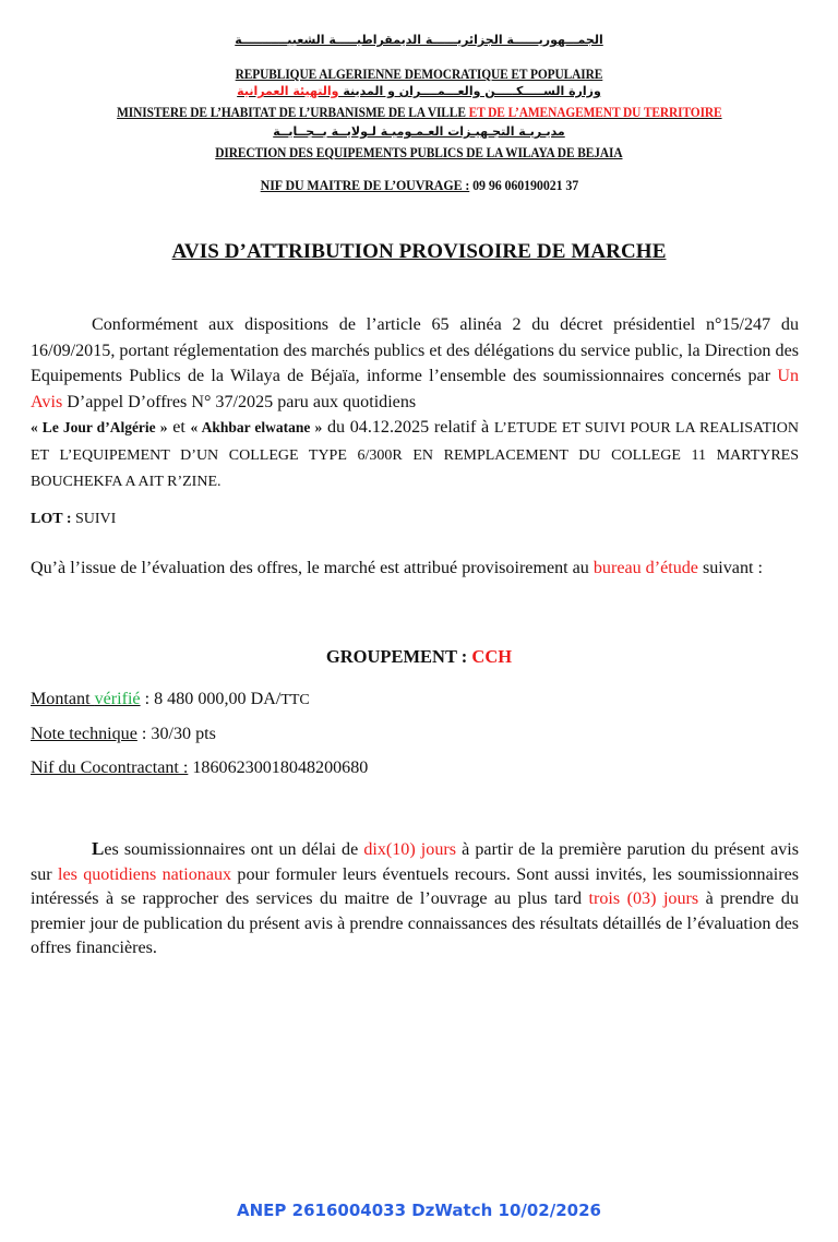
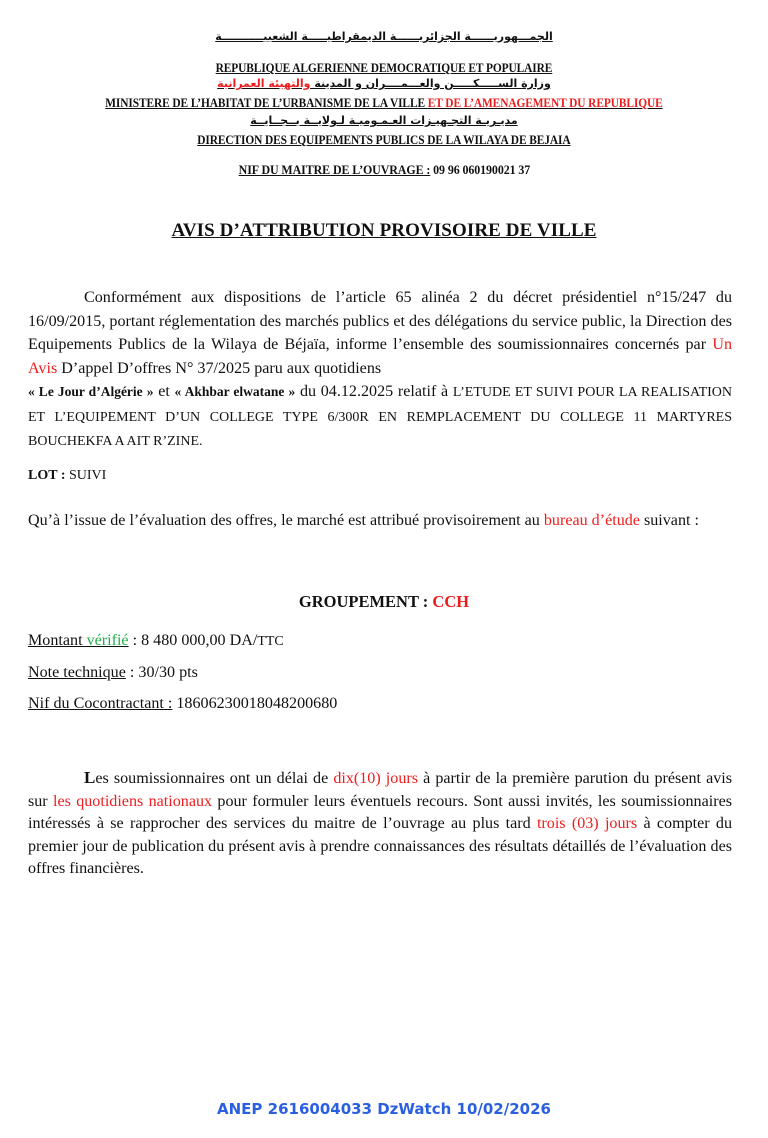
  الجمـــهوريــــــة الجزائريــــــة الديمقراطيـــــة الشعبيـــــــــــة
  REPUBLIQUE ALGERIENNE DEMOCRATIQUE ET POPULAIRE
  وزارة الســـــكـــــن والعـــمــــران و المدينة والتهيئة العمرانية
- MINISTERE DE L’HABITAT DE L’URBANISME DE LA VILLE ET DE L’AMENAGEMENT DU TERRITOIRE
+ MINISTERE DE L’HABITAT DE L’URBANISME DE LA VILLE ET DE L’AMENAGEMENT DU REPUBLIQUE
  مديـريـة التجـهيـزات العـمـوميـة لـولايــة بــجــايــة
  DIRECTION DES EQUIPEMENTS PUBLICS DE LA WILAYA DE BEJAIA
  NIF DU MAITRE DE L’OUVRAGE : 09 96 060190021 37
- AVIS D’ATTRIBUTION PROVISOIRE DE MARCHE
+ AVIS D’ATTRIBUTION PROVISOIRE DE VILLE
  Conformément aux dispositions de l’article 65 alinéa 2 du décret présidentiel n°15/247 du 16/09/2015, portant réglementation des marchés publics et des délégations du service public, la Direction des Equipements Publics de la Wilaya de Béjaïa, informe l’ensemble des soumissionnaires concernés par Un Avis D’appel D’offres N° 37/2025 paru aux quotidiens
  « Le Jour d’Algérie » et « Akhbar elwatane » du 04.12.2025 relatif à L’ETUDE ET SUIVI POUR LA REALISATION ET L’EQUIPEMENT D’UN COLLEGE TYPE 6/300R EN REMPLACEMENT DU COLLEGE 11 MARTYRES BOUCHEKFA A AIT R’ZINE.
  LOT : SUIVI
  Qu’à l’issue de l’évaluation des offres, le marché est attribué provisoirement au bureau d’étude suivant :
  GROUPEMENT : CCH
  Montant vérifié : 8 480 000,00 DA/TTC
  Note technique : 30/30 pts
  Nif du Cocontractant : 18606230018048200680
- Les soumissionnaires ont un délai de dix(10) jours à partir de la première parution du présent avis sur les quotidiens nationaux pour formuler leurs éventuels recours. Sont aussi invités, les soumissionnaires intéressés à se rapprocher des services du maitre de l’ouvrage au plus tard trois (03) jours à prendre du premier jour de publication du présent avis à prendre connaissances des résultats détaillés de l’évaluation des offres financières.
+ Les soumissionnaires ont un délai de dix(10) jours à partir de la première parution du présent avis sur les quotidiens nationaux pour formuler leurs éventuels recours. Sont aussi invités, les soumissionnaires intéressés à se rapprocher des services du maitre de l’ouvrage au plus tard trois (03) jours à compter du premier jour de publication du présent avis à prendre connaissances des résultats détaillés de l’évaluation des offres financières.
  ANEP 2616004033 DzWatch 10/02/2026
